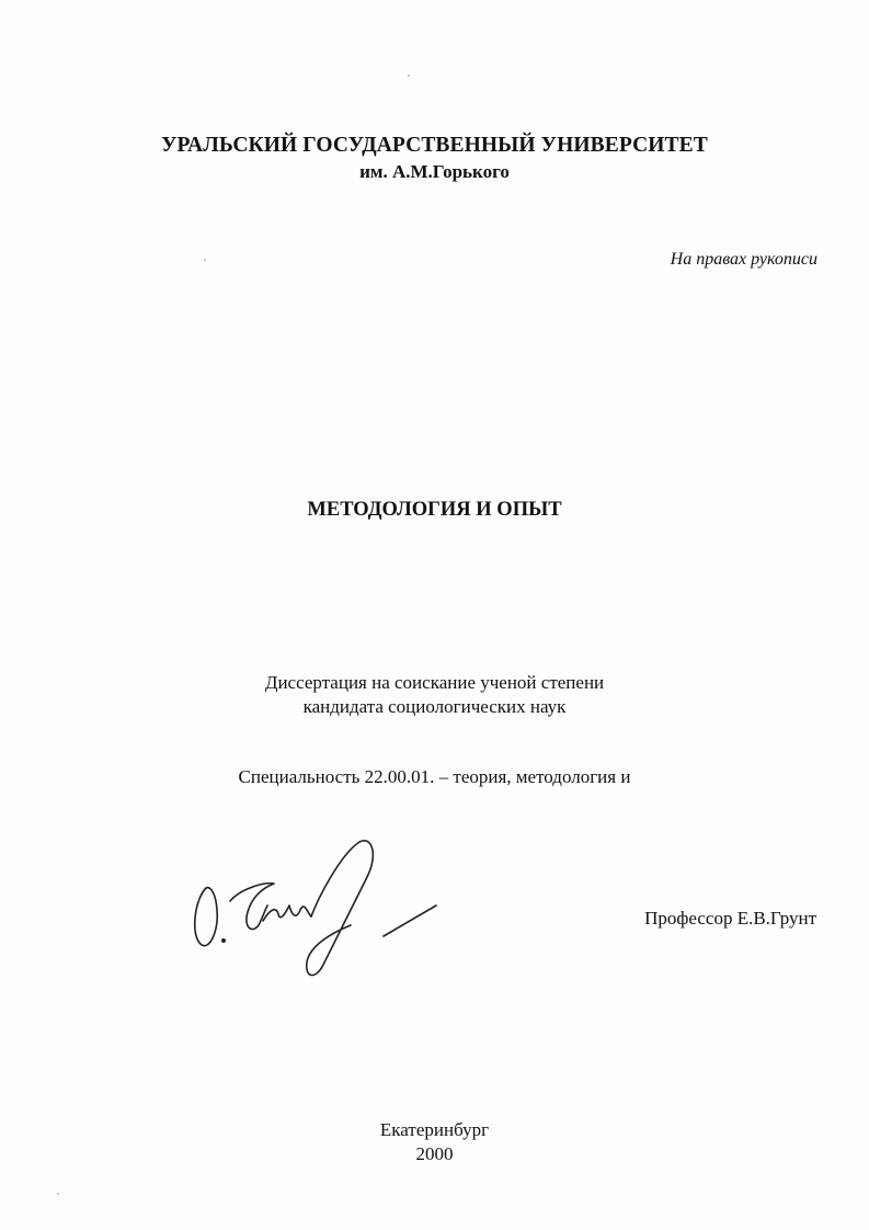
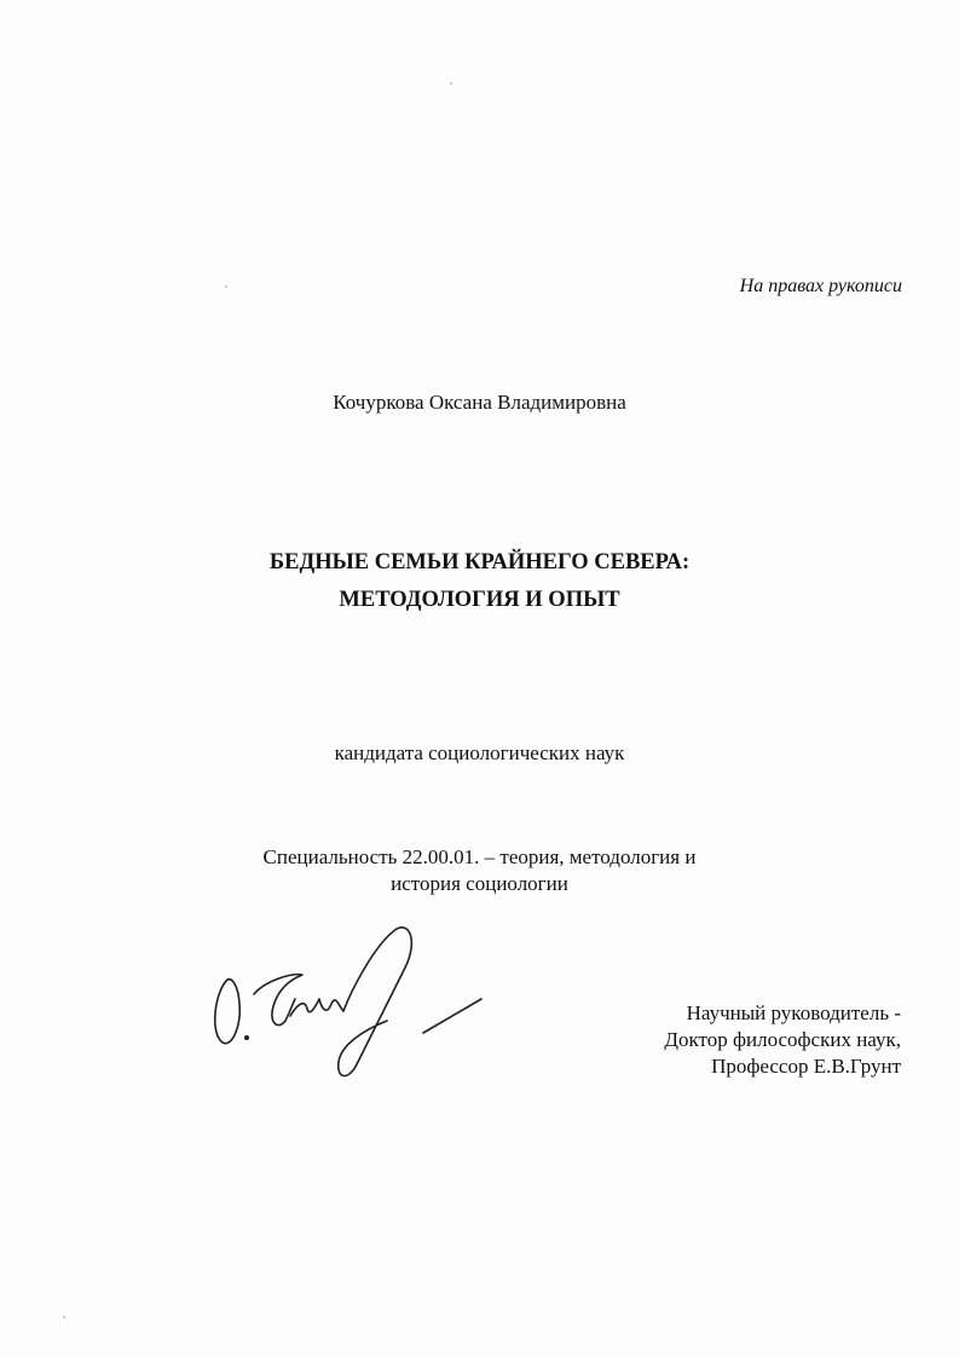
- УРАЛЬСКИЙ ГОСУДАРСТВЕННЫЙ УНИВЕРСИТЕТ
- им. А.М.Горького
  На правах рукописи
+ Кочуркова Оксана Владимировна
+ БЕДНЫЕ СЕМЬИ КРАЙНЕГО СЕВЕРА:
  МЕТОДОЛОГИЯ И ОПЫТ
- Диссертация на соискание ученой степени
  кандидата социологических наук
  Специальность 22.00.01. – теория, методология и
+ история социологии
+ Научный руководитель -
+ Доктор философских наук,
  Профессор Е.В.Грунт
- Екатеринбург
- 2000
